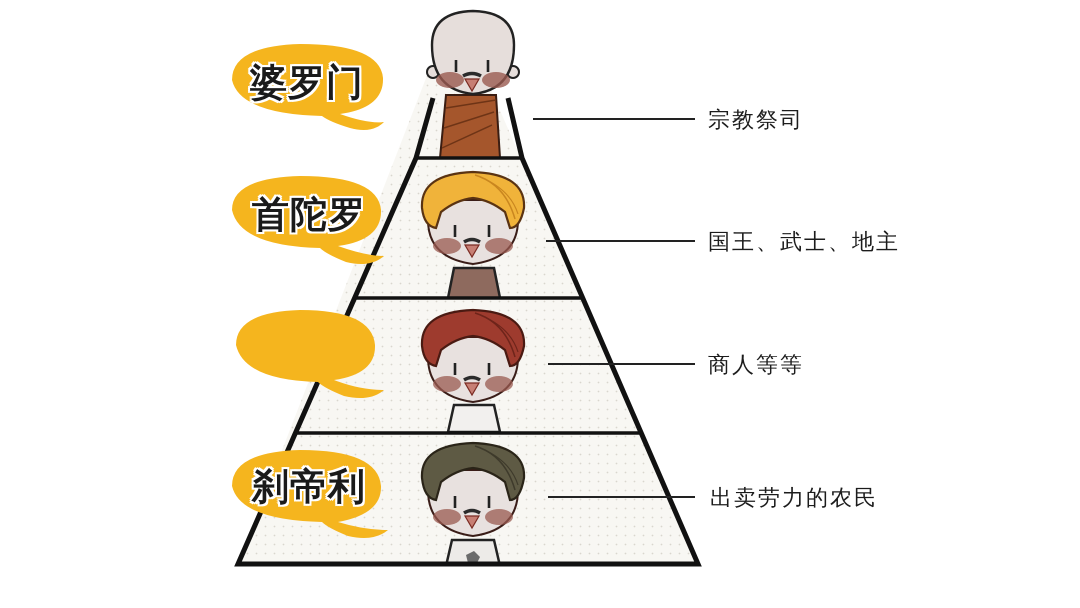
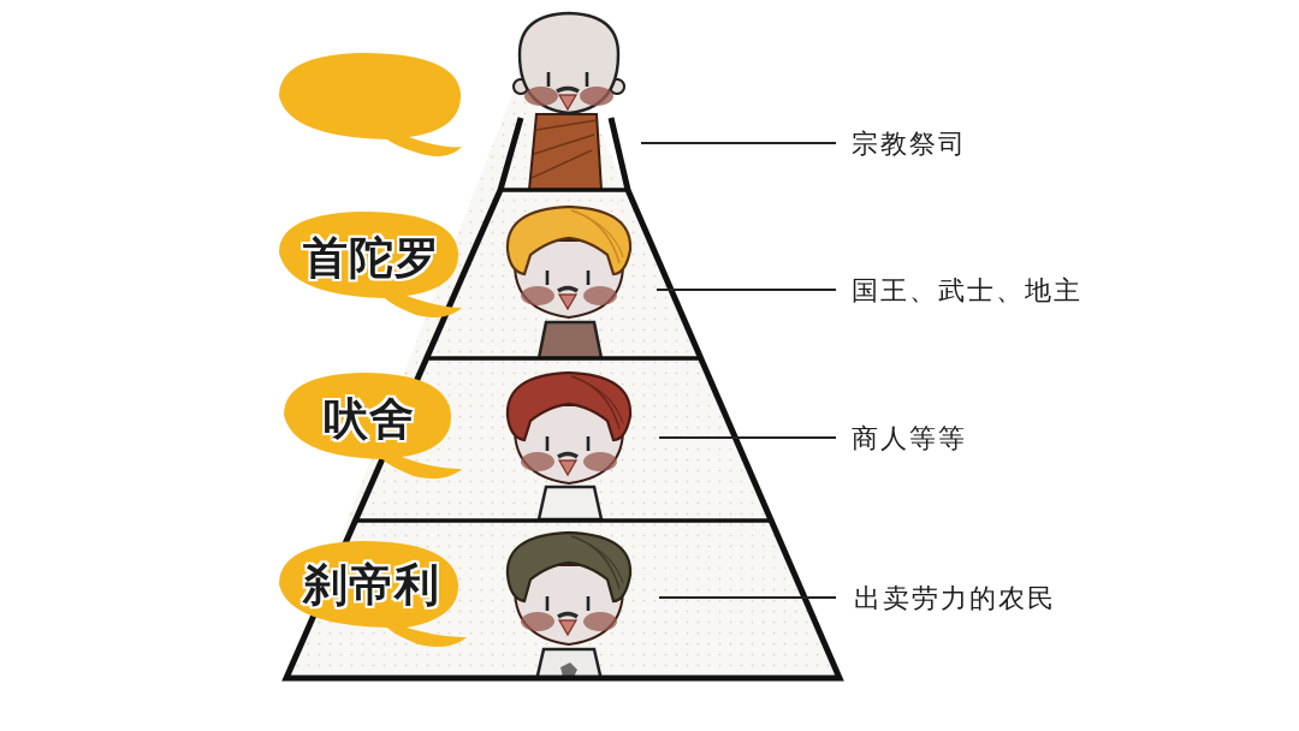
- 婆罗门
  首陀罗
+ 吠舍
  刹帝利
  宗教祭司
  国王、武士、地主
  商人等等
  出卖劳力的农民
